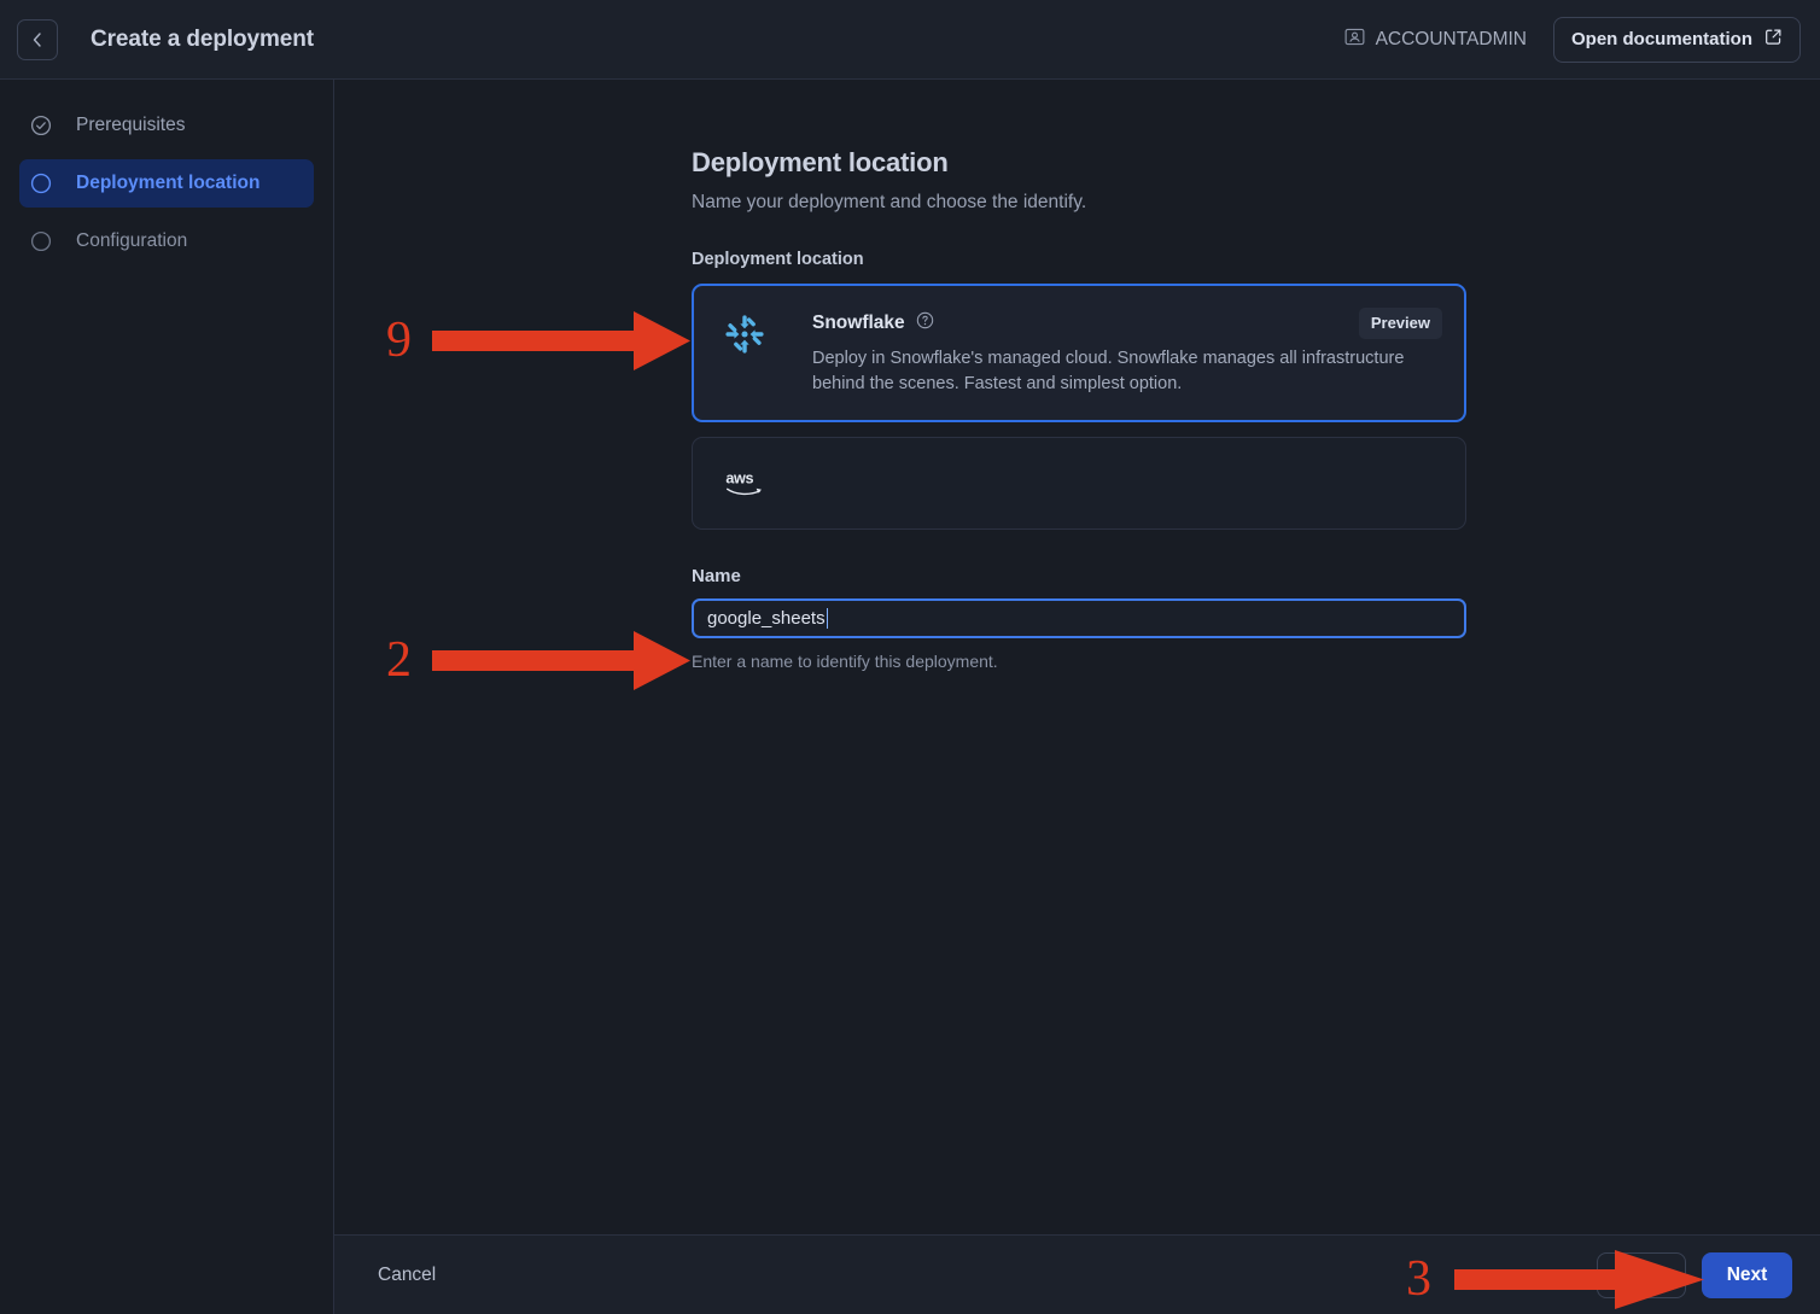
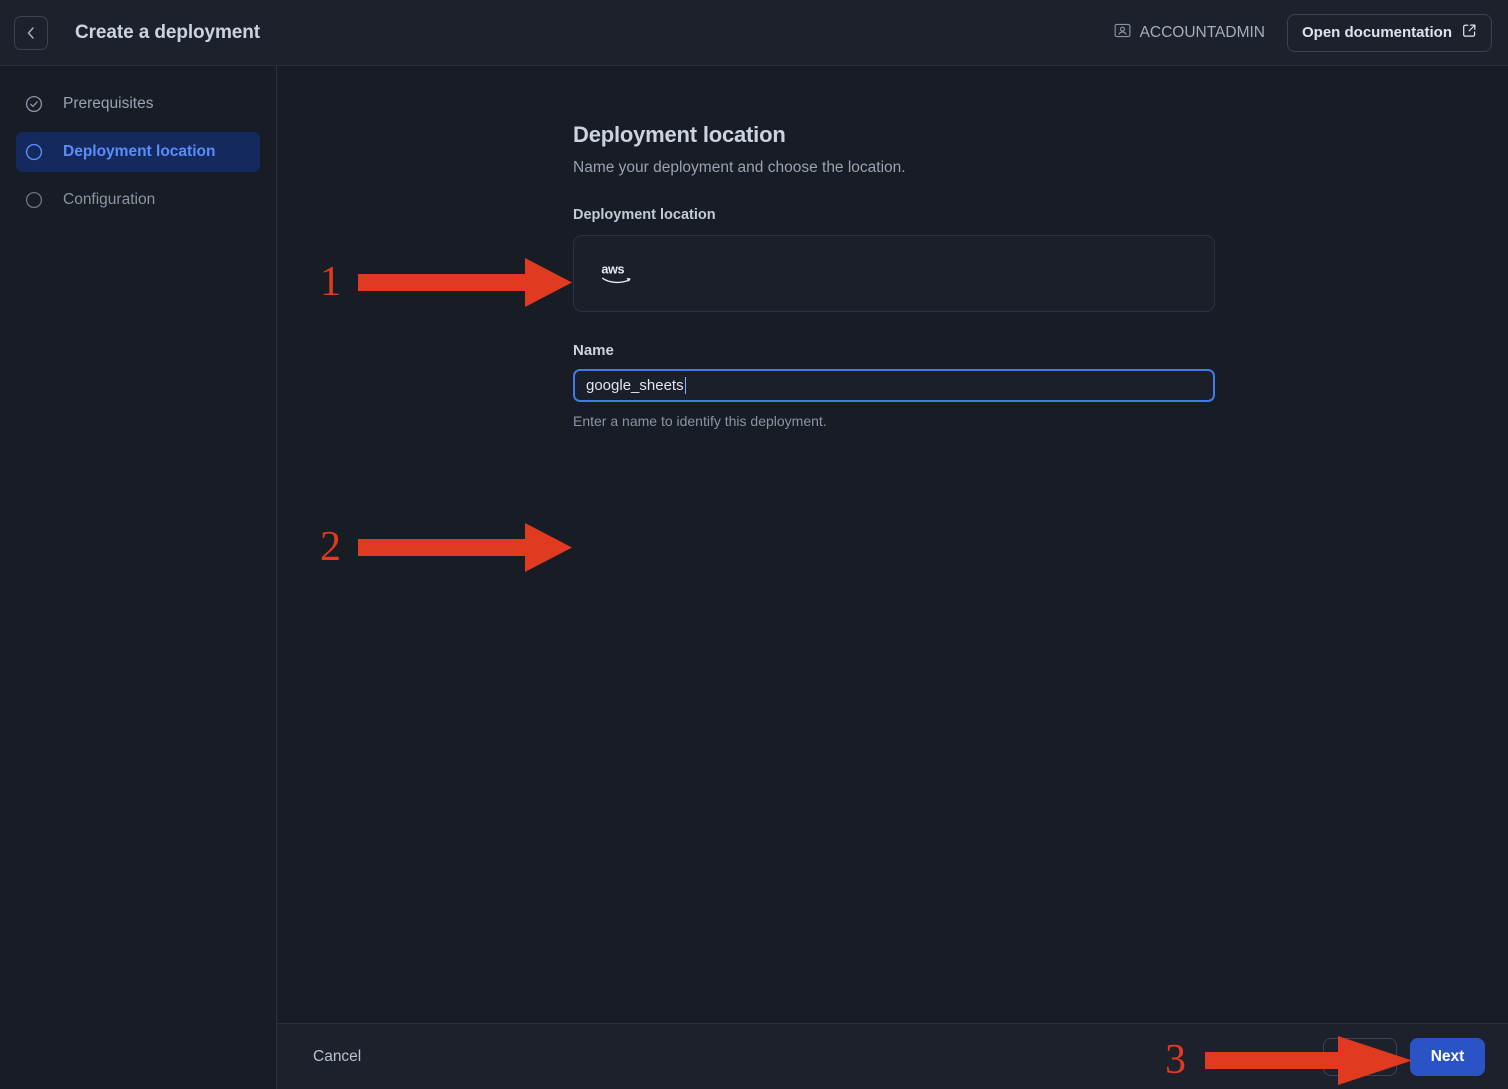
  Create a deployment
  ACCOUNTADMIN
  Open documentation
  Prerequisites
  Deployment location
  Configuration
  Deployment location
- Name your deployment and choose the identify.
+ Name your deployment and choose the location.
  Deployment location
- Snowflake
- Deploy in Snowflake's managed cloud. Snowflake manages all infrastructure behind the scenes. Fastest and simplest option.
- Preview
  aws
  Name
  google_sheets
  Enter a name to identify this deployment.
  Cancel
  Next
- 9
+ 1
  2
  3
